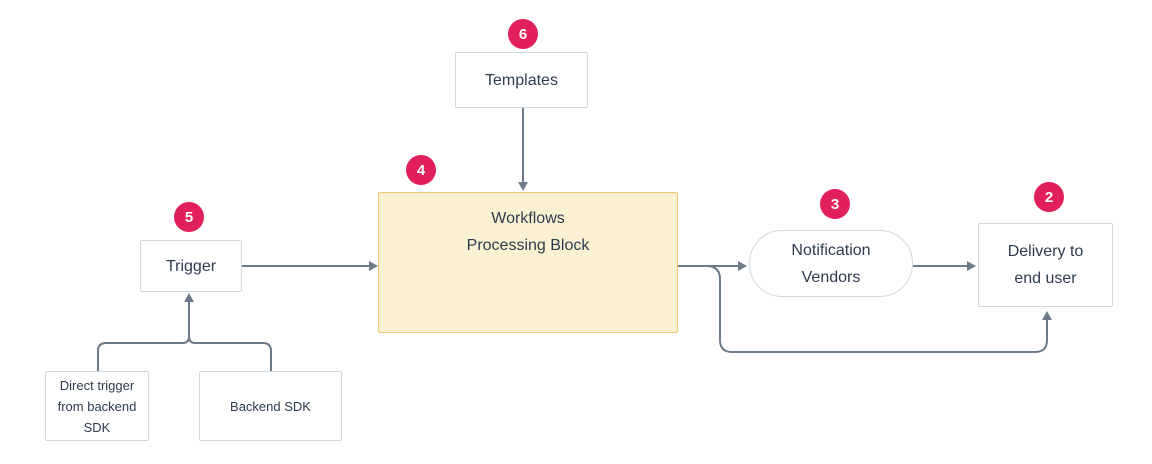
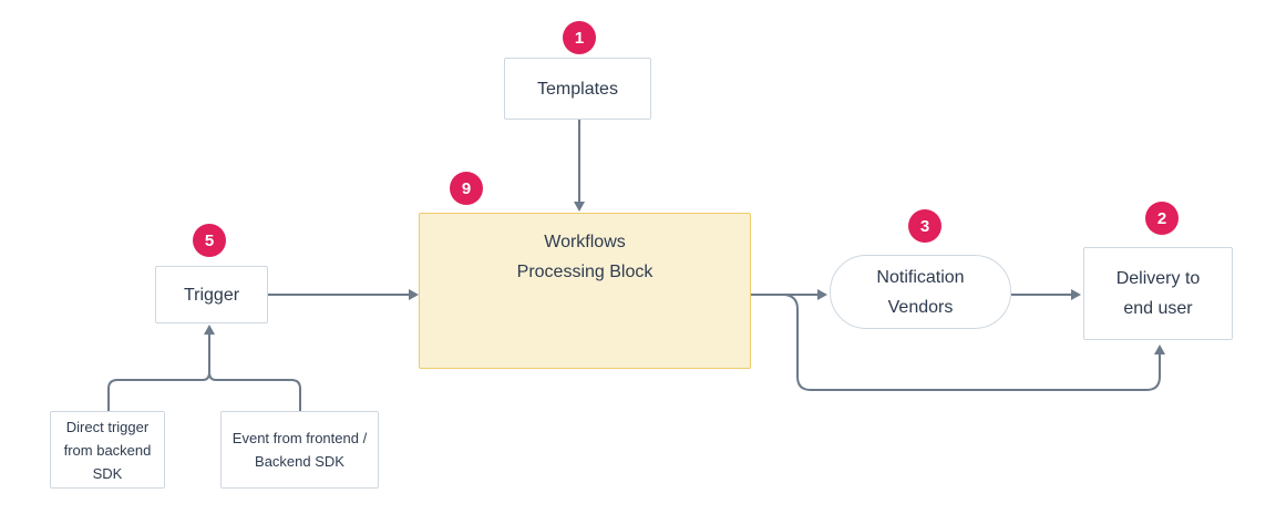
- 6
+ 1
  2
  3
- 4
+ 9
  5
  Templates
  Workflows
  Processing Block
  Trigger
  Notification
  Vendors
  Delivery to
  end user
  Direct trigger
  from backend
  SDK
+ Event from frontend /
  Backend SDK
